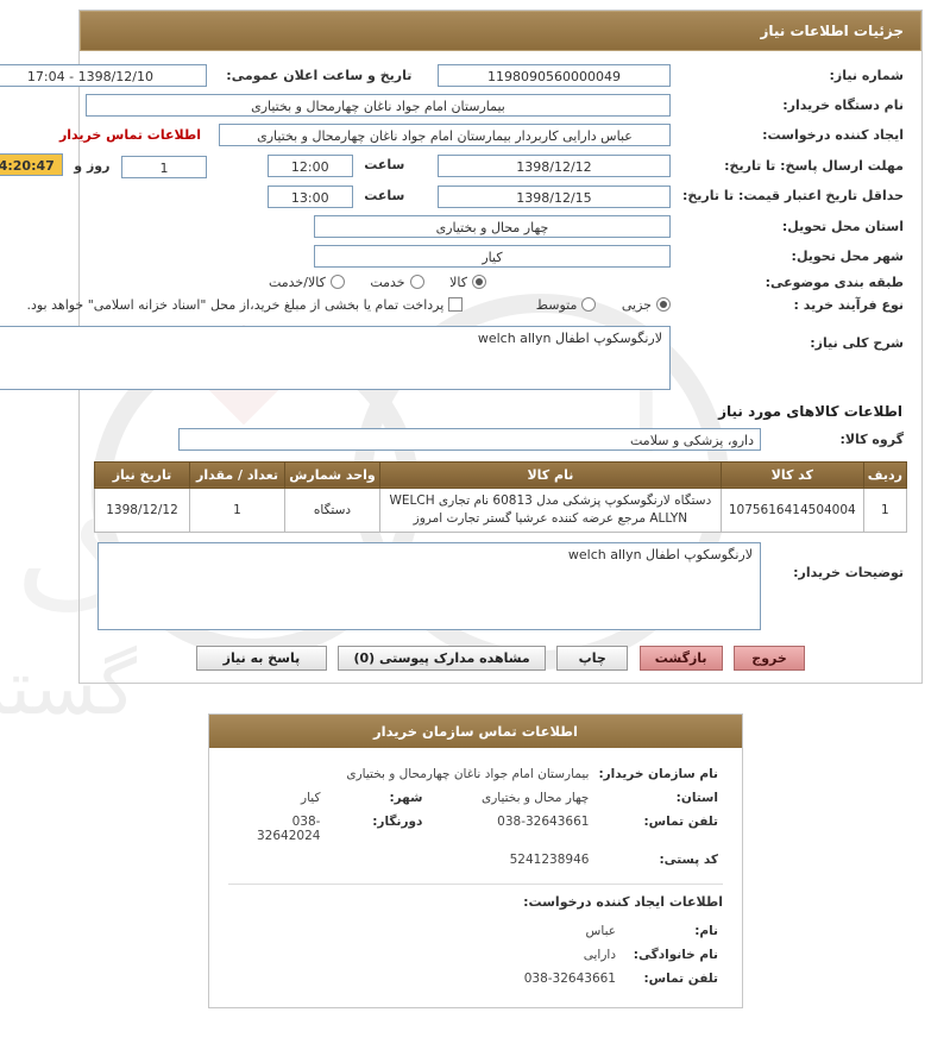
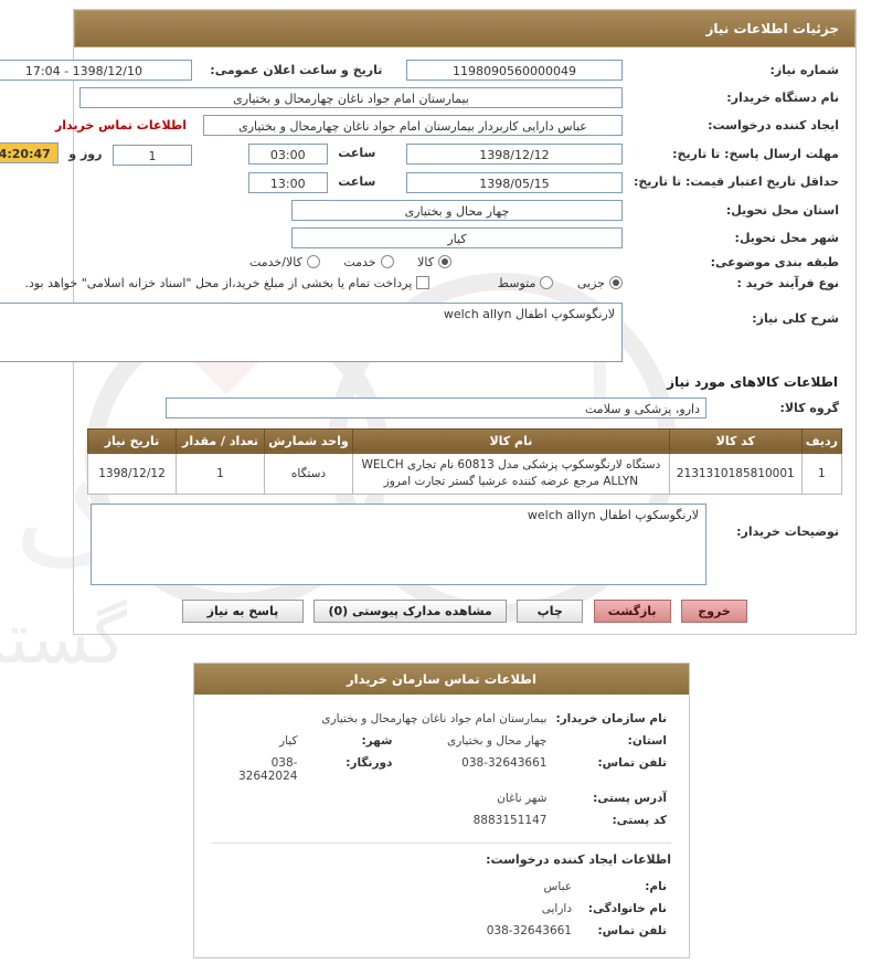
  ک
  ا
  جزئیات اطلاعات نیاز
  شماره نیاز:	1198090560000049	تاریخ و ساعت اعلان عمومی:	1398/12/10 - 17:04
  نام دستگاه خریدار:	بیمارستان امام جواد ناغان چهارمحال و بختیاری
  ایجاد کننده درخواست:	عباس دارایی کاربردار بیمارستان امام جواد ناغان چهارمحال و بختیاری	اطلاعات تماس خریدار
- مهلت ارسال پاسخ: تا تاریخ:	1398/12/12	ساعت 12:00	1 روز و 4:20:47
+ مهلت ارسال پاسخ: تا تاریخ:	1398/12/12	ساعت 03:00	1 روز و 4:20:47
- حداقل تاریخ اعتبار قیمت: تا تاریخ:	1398/12/15	ساعت 13:00
+ حداقل تاریخ اعتبار قیمت: تا تاریخ:	1398/05/15	ساعت 13:00
  استان محل تحویل:	چهار محال و بختیاری
  شهر محل تحویل:	کیار
  طبقه بندی موضوعی:	کالا خدمت کالا/خدمت
  نوع فرآیند خرید :	جزیی متوسط پرداخت تمام یا بخشی از مبلغ خرید،از محل "اسناد خزانه اسلامی" خواهد بود.
  شرح کلی نیاز:	لارنگوسکوپ اطفال welch allyn
  اطلاعات کالاهای مورد نیاز
  گروه کالا:	دارو، پزشکی و سلامت
  ردیف	کد کالا	نام کالا	واحد شمارش	تعداد / مقدار	تاریخ نیاز
- 1	1075616414504004	دستگاه لارنگوسکوپ پزشکی مدل 60813 نام تجاری WELCH ALLYN مرجع عرضه کننده عرشیا گستر تجارت امروز	دستگاه	1	1398/12/12
+ 1	2131310185810001	دستگاه لارنگوسکوپ پزشکی مدل 60813 نام تجاری WELCH ALLYN مرجع عرضه کننده عرشیا گستر تجارت امروز	دستگاه	1	1398/12/12
  توضیحات خریدار:	لارنگوسکوپ اطفال welch allyn
  خروج بازگشت چاپ مشاهده مدارک پیوستی (0) پاسخ به نیاز
  اطلاعات تماس سازمان خریدار
  نام سازمان خریدار:	بیمارستان امام جواد ناغان چهارمحال و بختیاری
  استان:	چهار محال و بختیاری	شهر:	کیار
  تلفن تماس:	038-32643661	دورنگار:	038-32642024
+ آدرس پستی:	شهر ناغان
- کد پستی:	5241238946
+ کد پستی:	8883151147
  اطلاعات ایجاد کننده درخواست:
  نام:	عباس
  نام خانوادگی:	دارایی
  تلفن تماس:	038-32643661
